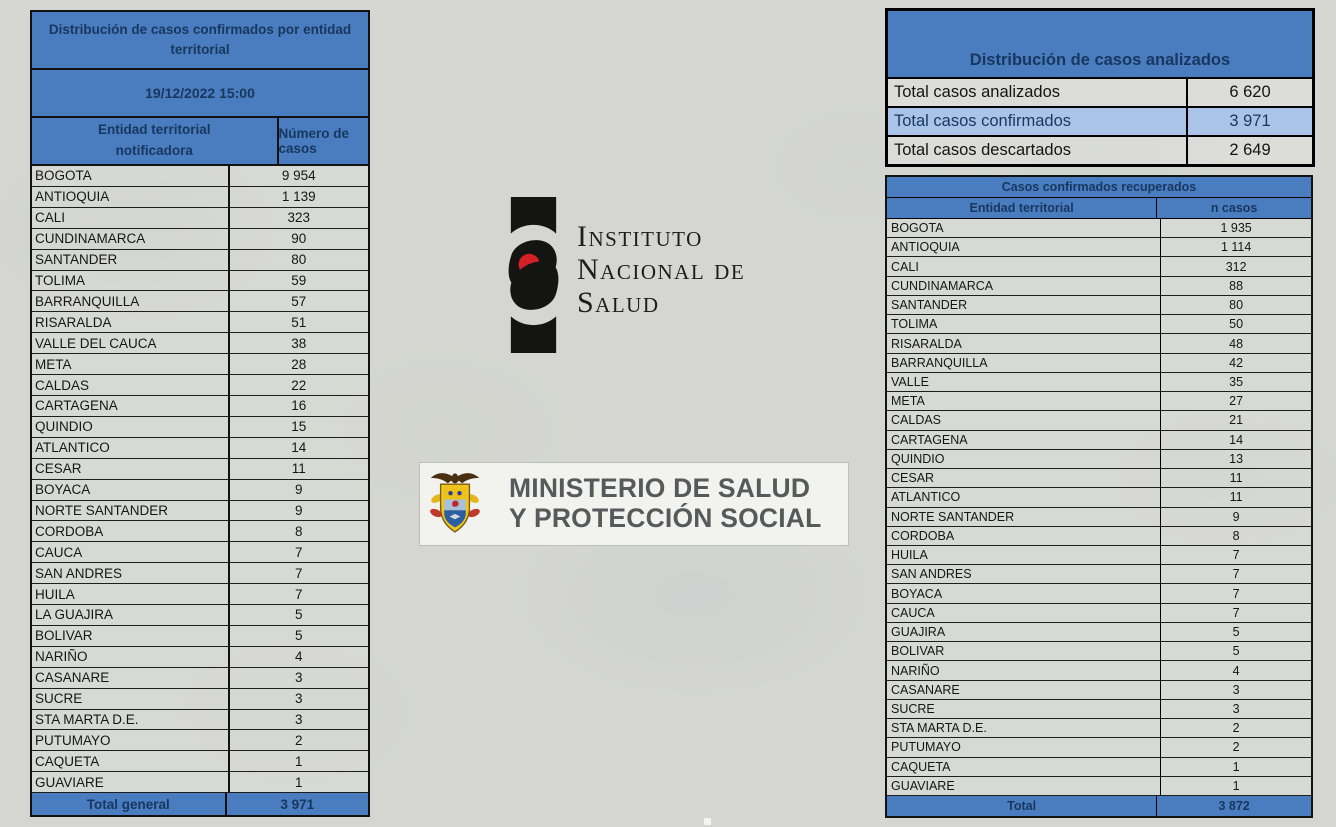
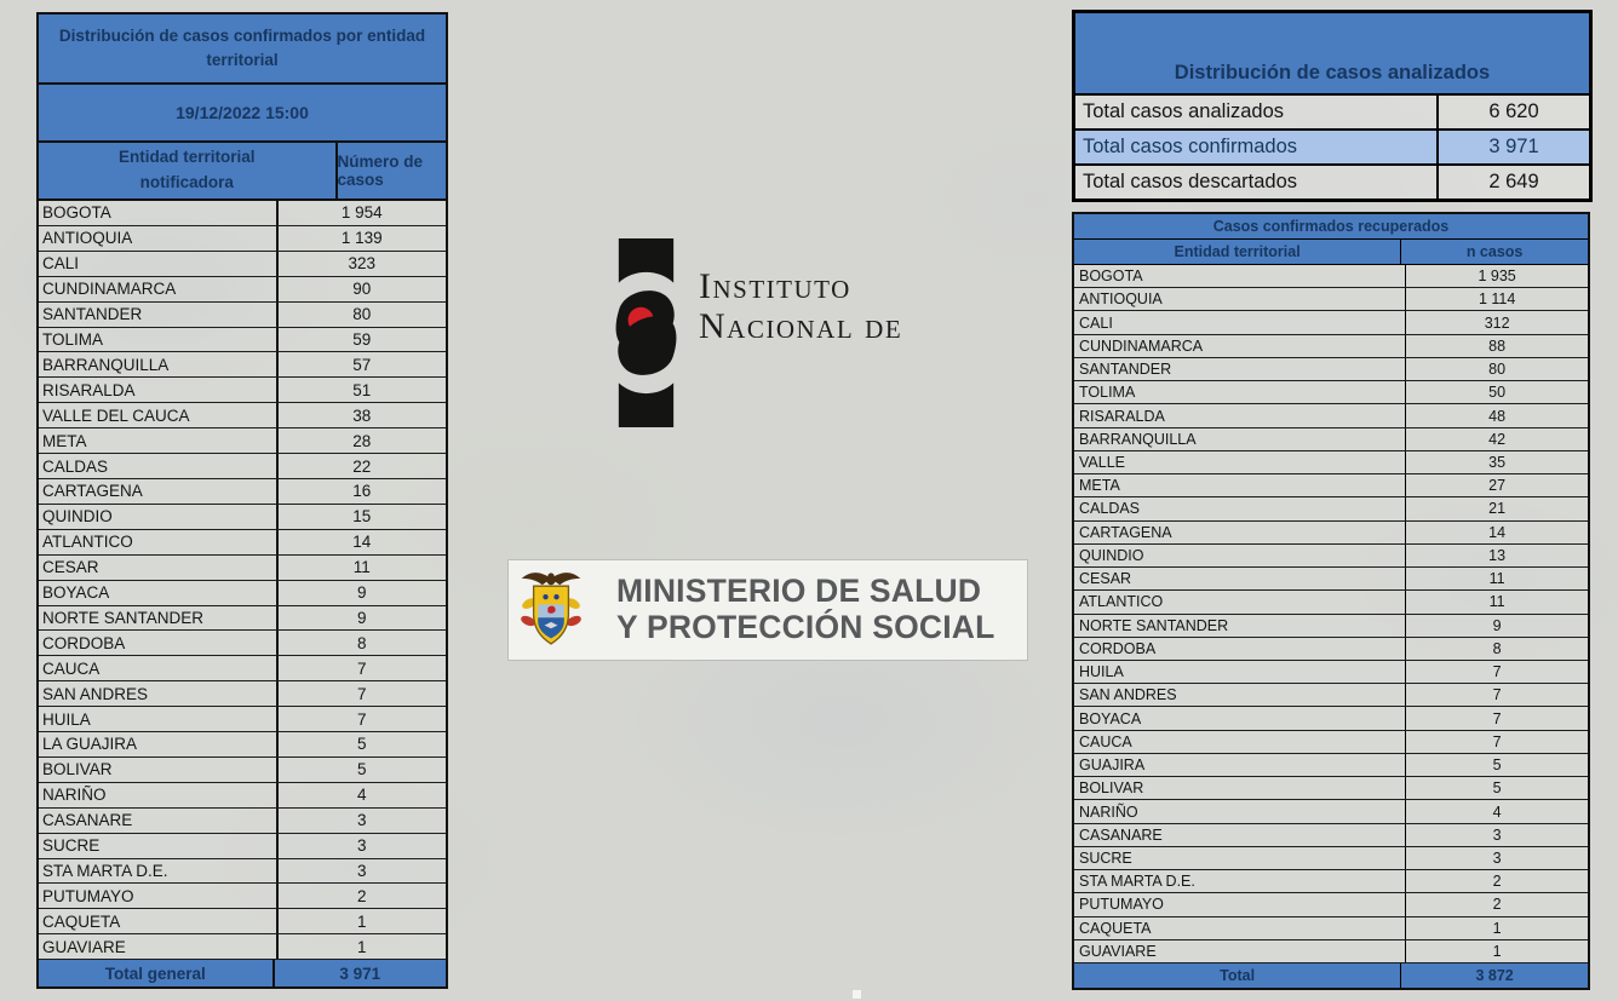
  Distribución de casos confirmados por entidad territorial
  19/12/2022 15:00
  Entidad territorial notificadora
  Número de casos
  BOGOTA
- 9 954
+ 1 954
  ANTIOQUIA
  1 139
  CALI
  323
  CUNDINAMARCA
  90
  SANTANDER
  80
  TOLIMA
  59
  BARRANQUILLA
  57
  RISARALDA
  51
  VALLE DEL CAUCA
  38
  META
  28
  CALDAS
  22
  CARTAGENA
  16
  QUINDIO
  15
  ATLANTICO
  14
  CESAR
  11
  BOYACA
  9
  NORTE SANTANDER
  9
  CORDOBA
  8
  CAUCA
  7
  SAN ANDRES
  7
  HUILA
  7
  LA GUAJIRA
  5
  BOLIVAR
  5
  NARIÑO
  4
  CASANARE
  3
  SUCRE
  3
  STA MARTA D.E.
  3
  PUTUMAYO
  2
  CAQUETA
  1
  GUAVIARE
  1
  Total general
  3 971
  Instituto
  Nacional de
- Salud
  MINISTERIO DE SALUD
  Y PROTECCIÓN SOCIAL
  Distribución de casos analizados
  Total casos analizados
  6 620
  Total casos confirmados
  3 971
  Total casos descartados
  2 649
  Casos confirmados recuperados
  Entidad territorial
  n casos
  BOGOTA
  1 935
  ANTIOQUIA
  1 114
  CALI
  312
  CUNDINAMARCA
  88
  SANTANDER
  80
  TOLIMA
  50
  RISARALDA
  48
  BARRANQUILLA
  42
  VALLE
  35
  META
  27
  CALDAS
  21
  CARTAGENA
  14
  QUINDIO
  13
  CESAR
  11
  ATLANTICO
  11
  NORTE SANTANDER
  9
  CORDOBA
  8
  HUILA
  7
  SAN ANDRES
  7
  BOYACA
  7
  CAUCA
  7
  GUAJIRA
  5
  BOLIVAR
  5
  NARIÑO
  4
  CASANARE
  3
  SUCRE
  3
  STA MARTA D.E.
  2
  PUTUMAYO
  2
  CAQUETA
  1
  GUAVIARE
  1
  Total
  3 872
